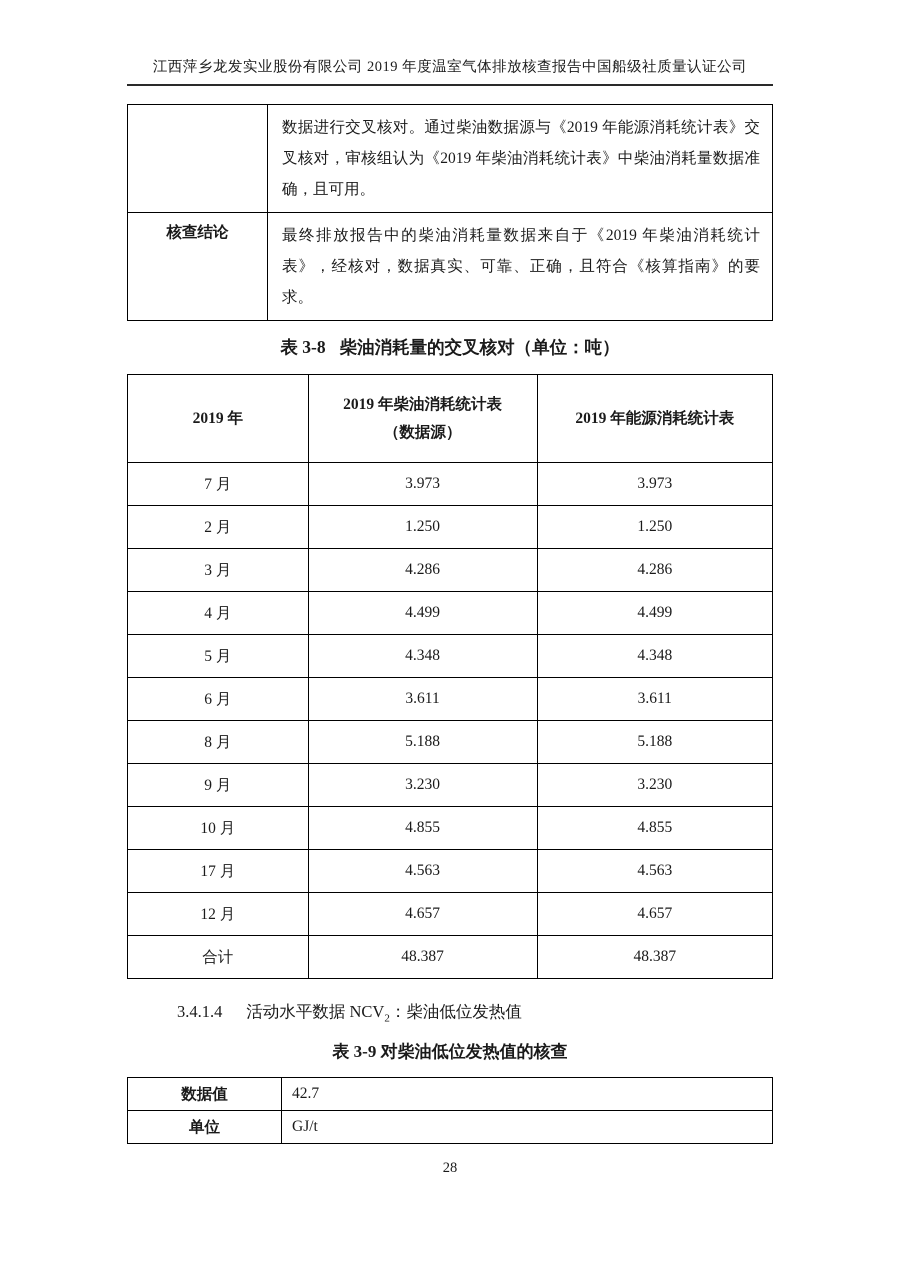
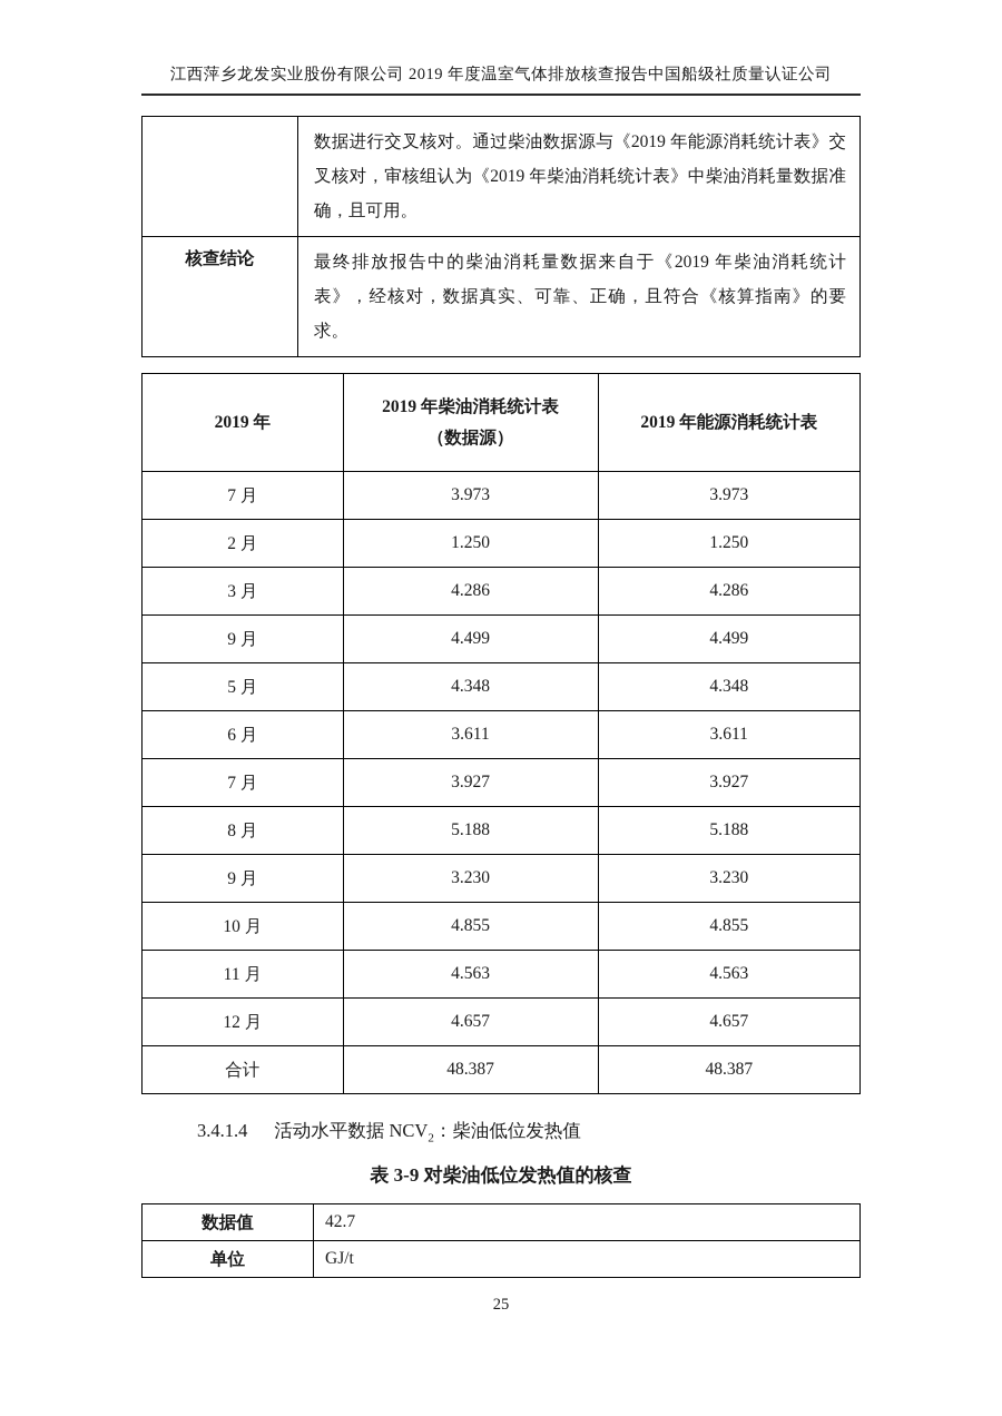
  江西萍乡龙发实业股份有限公司 2019 年度温室气体排放核查报告中国船级社质量认证公司
  	数据进行交叉核对。通过柴油数据源与《2019 年能源消耗统计表》交叉核对，审核组认为《2019 年柴油消耗统计表》中柴油消耗量数据准确，且可用。
  核查结论	最终排放报告中的柴油消耗量数据来自于《2019 年柴油消耗统计表》，经核对，数据真实、可靠、正确，且符合《核算指南》的要求。
- 表 3-8 柴油消耗量的交叉核对（单位：吨）
  2019 年	2019 年柴油消耗统计表 （数据源）	2019 年能源消耗统计表
  7 月	3.973	3.973
  2 月	1.250	1.250
  3 月	4.286	4.286
- 4 月	4.499	4.499
+ 9 月	4.499	4.499
  5 月	4.348	4.348
  6 月	3.611	3.611
+ 7 月	3.927	3.927
  8 月	5.188	5.188
  9 月	3.230	3.230
  10 月	4.855	4.855
- 17 月	4.563	4.563
+ 11 月	4.563	4.563
  12 月	4.657	4.657
  合计	48.387	48.387
  3.4.1.4 活动水平数据 NCV2：柴油低位发热值
  表 3-9 对柴油低位发热值的核查
  数据值	42.7
  单位	GJ/t
- 28
+ 25
